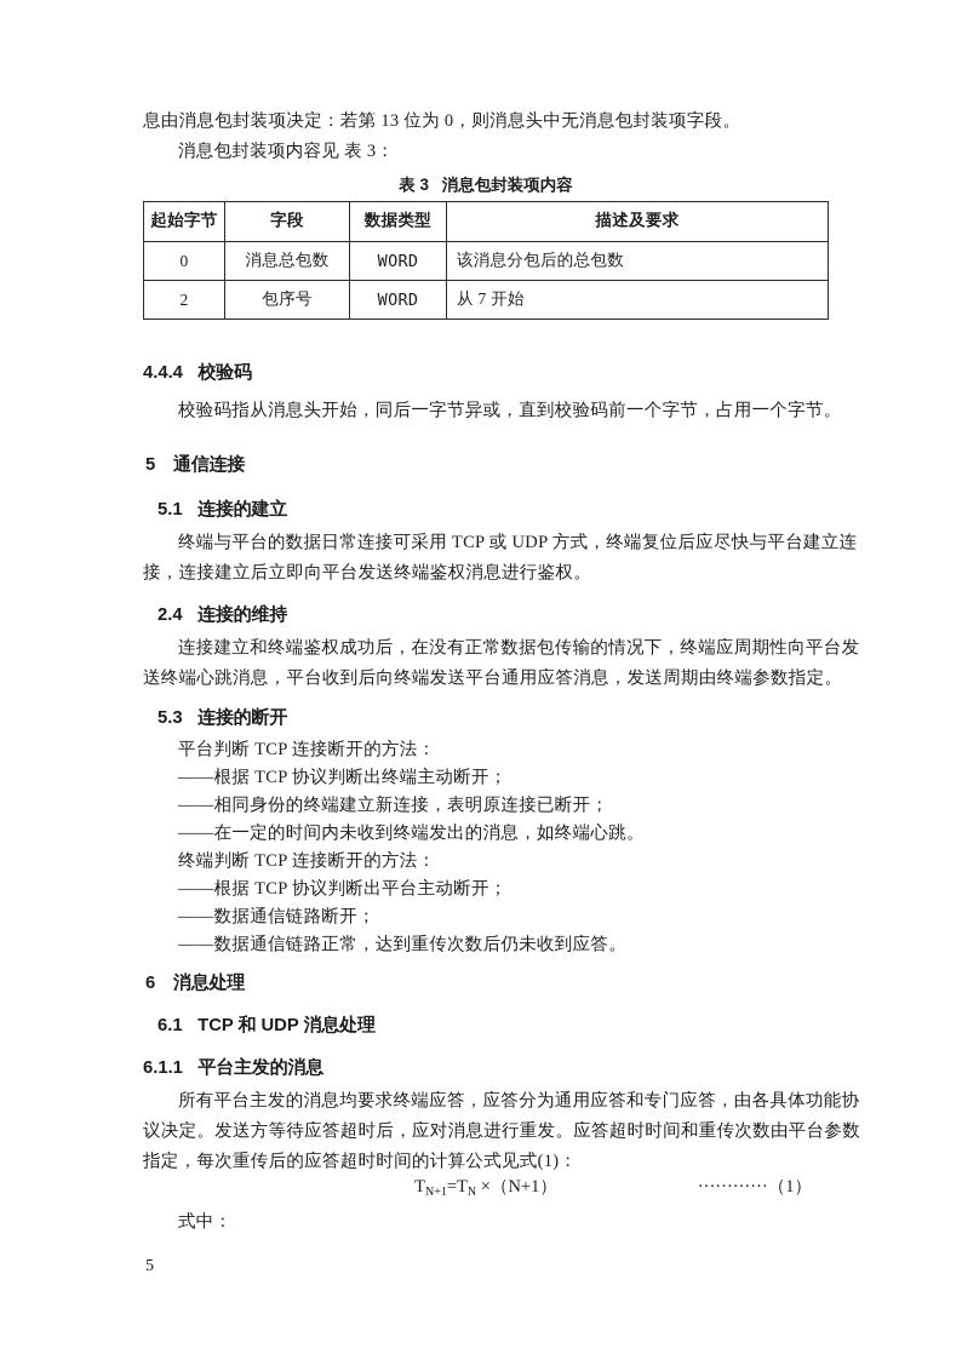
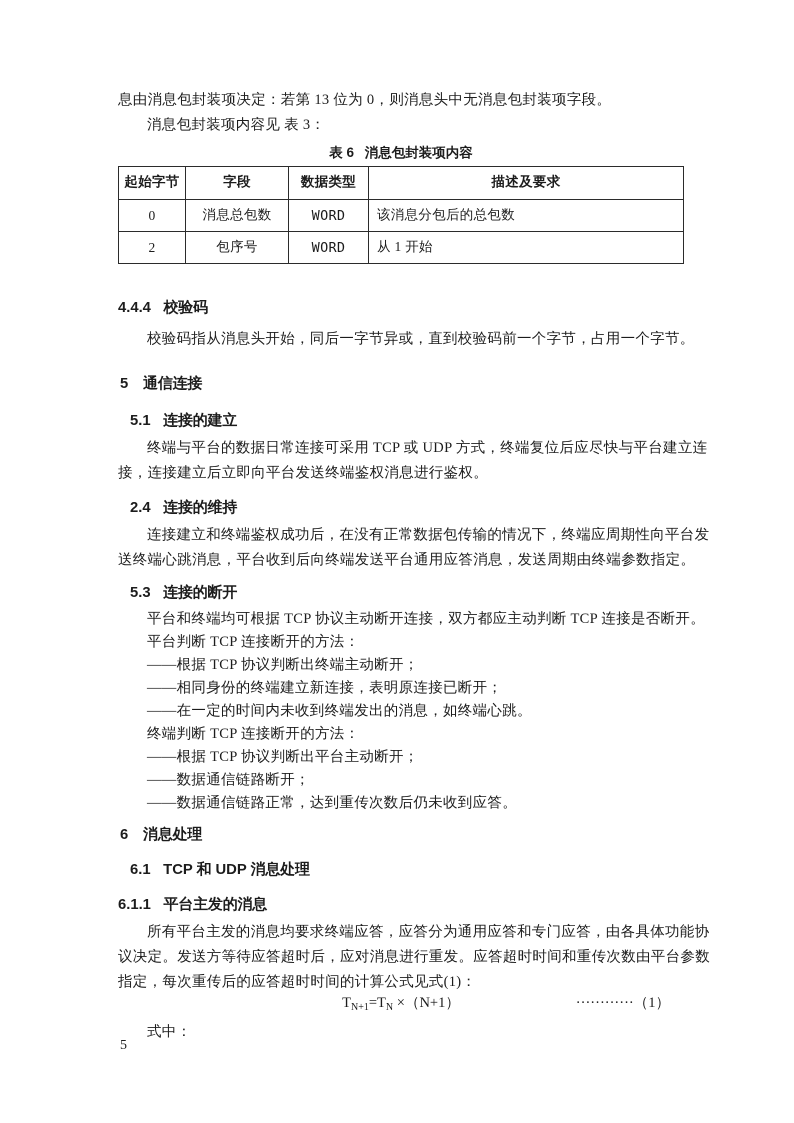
  息由消息包封装项决定：若第 13 位为 0，则消息头中无消息包封装项字段。
  消息包封装项内容见 表 3：
- 表 3 消息包封装项内容
+ 表 6 消息包封装项内容
  起始字节	字段	数据类型	描述及要求
  0	消息总包数	WORD	该消息分包后的总包数
- 2	包序号	WORD	从 7 开始
+ 2	包序号	WORD	从 1 开始
  4.4.4 校验码
  校验码指从消息头开始，同后一字节异或，直到校验码前一个字节，占用一个字节。
  5 通信连接
  5.1 连接的建立
  终端与平台的数据日常连接可采用 TCP 或 UDP 方式，终端复位后应尽快与平台建立连
  接，连接建立后立即向平台发送终端鉴权消息进行鉴权。
  2.4 连接的维持
  连接建立和终端鉴权成功后，在没有正常数据包传输的情况下，终端应周期性向平台发
  送终端心跳消息，平台收到后向终端发送平台通用应答消息，发送周期由终端参数指定。
  5.3 连接的断开
+ 平台和终端均可根据 TCP 协议主动断开连接，双方都应主动判断 TCP 连接是否断开。
  平台判断 TCP 连接断开的方法：
  ——根据 TCP 协议判断出终端主动断开；
  ——相同身份的终端建立新连接，表明原连接已断开；
  ——在一定的时间内未收到终端发出的消息，如终端心跳。
  终端判断 TCP 连接断开的方法：
  ——根据 TCP 协议判断出平台主动断开；
  ——数据通信链路断开；
  ——数据通信链路正常，达到重传次数后仍未收到应答。
  6 消息处理
  6.1 TCP 和 UDP 消息处理
  6.1.1 平台主发的消息
  所有平台主发的消息均要求终端应答，应答分为通用应答和专门应答，由各具体功能协
  议决定。发送方等待应答超时后，应对消息进行重发。应答超时时间和重传次数由平台参数
  指定，每次重传后的应答超时时间的计算公式见式(1)：
  TN+1=TN ×（N+1）
  ············（1）
  式中：
  5
